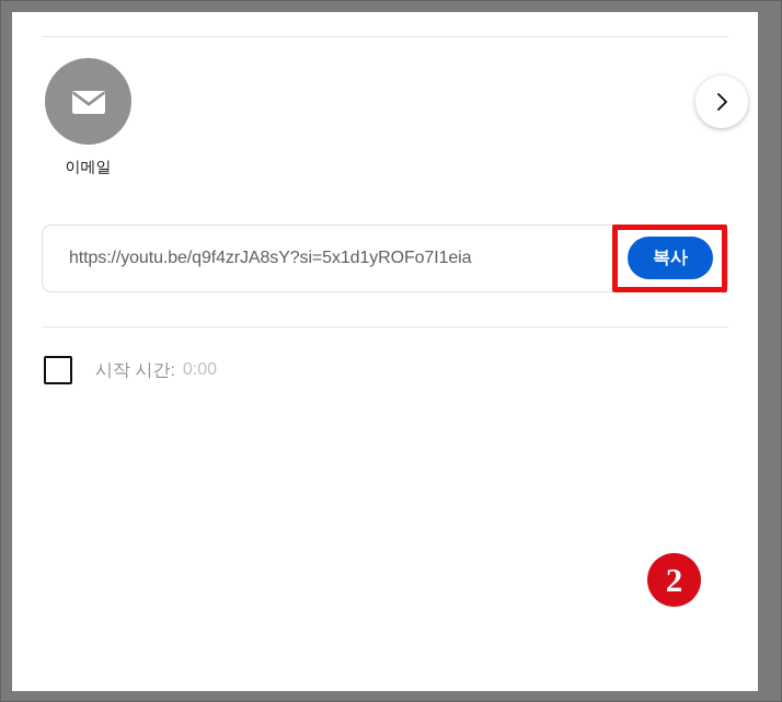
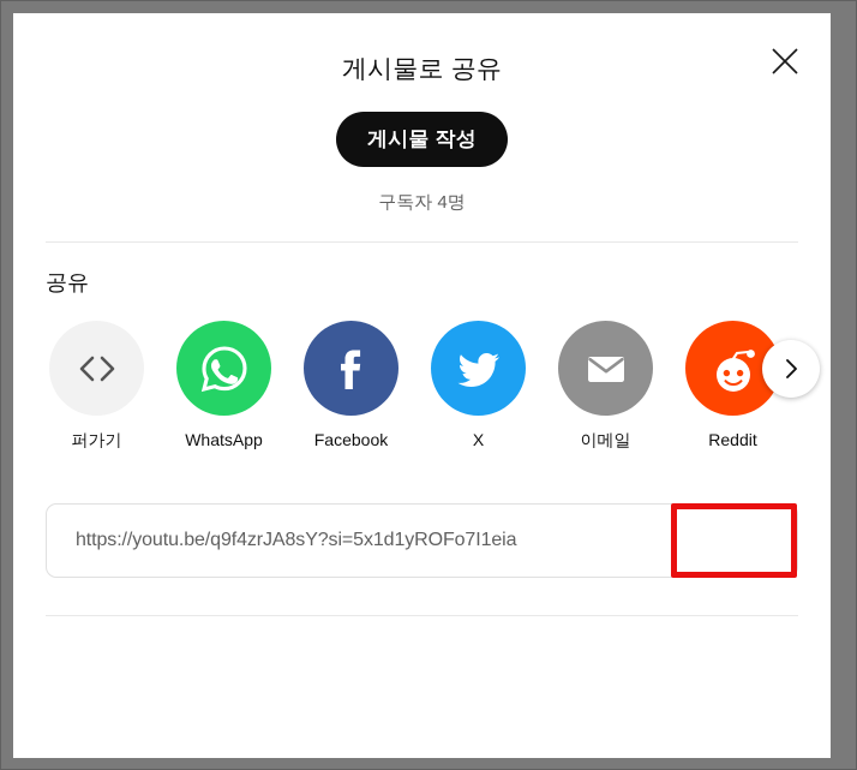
+ 게시물로 공유
+ 게시물 작성
+ 구독자 4명
+ 공유
+ 퍼가기
+ WhatsApp
+ Facebook
+ X
  이메일
+ Reddit
  https://youtu.be/q9f4zrJA8sY?si=5x1d1yROFo7I1eia
- 복사
- 시작 시간:
- 0:00
- 2
